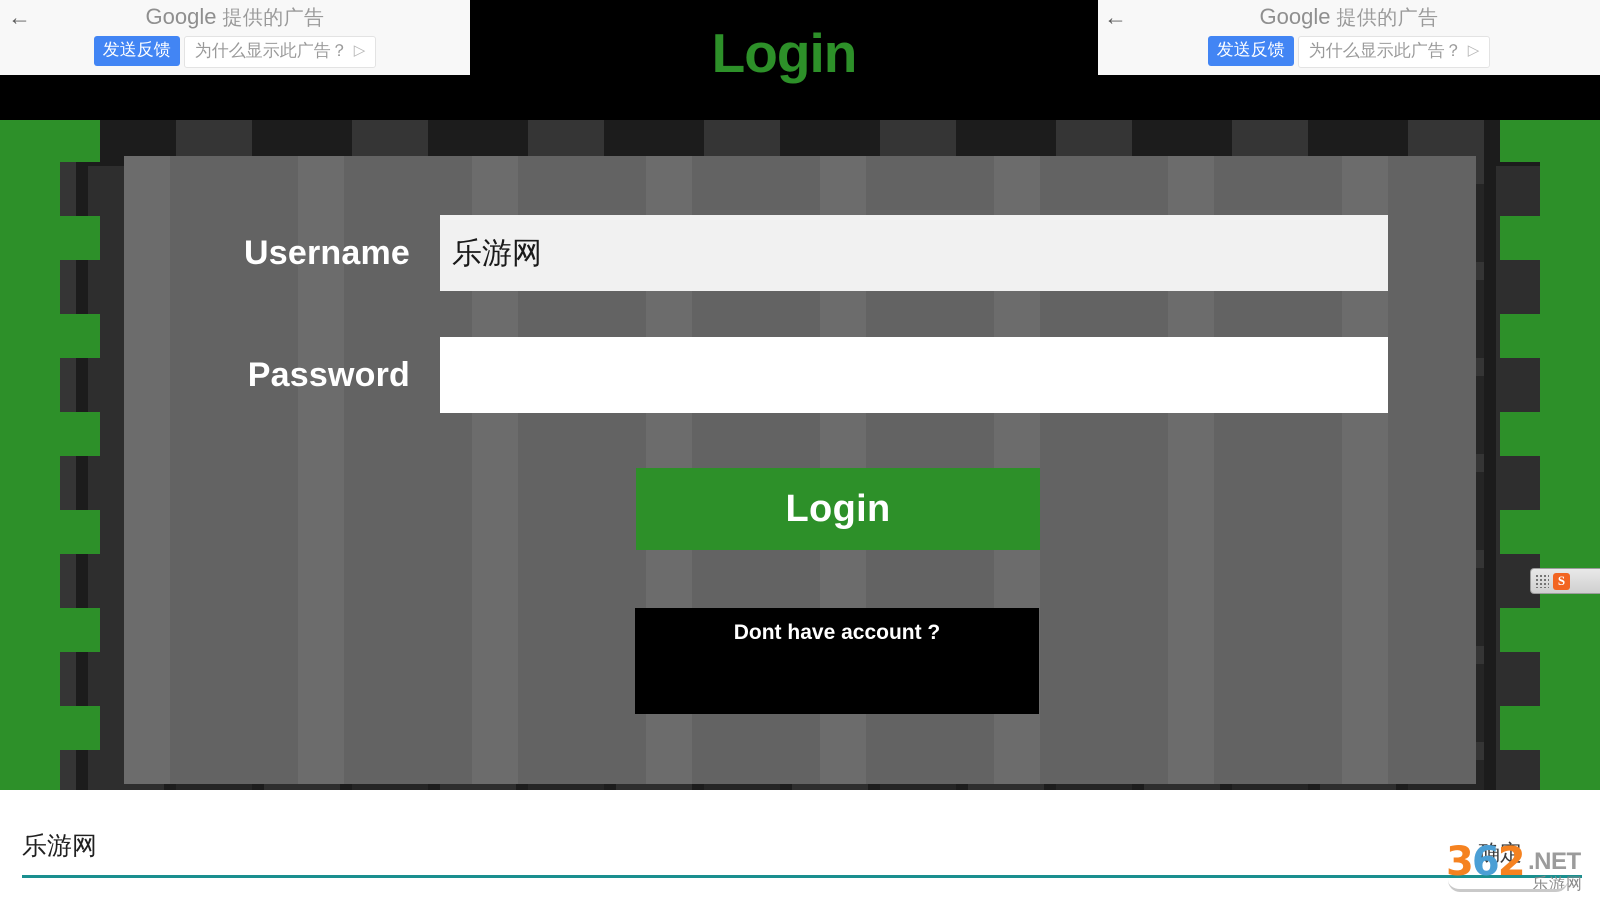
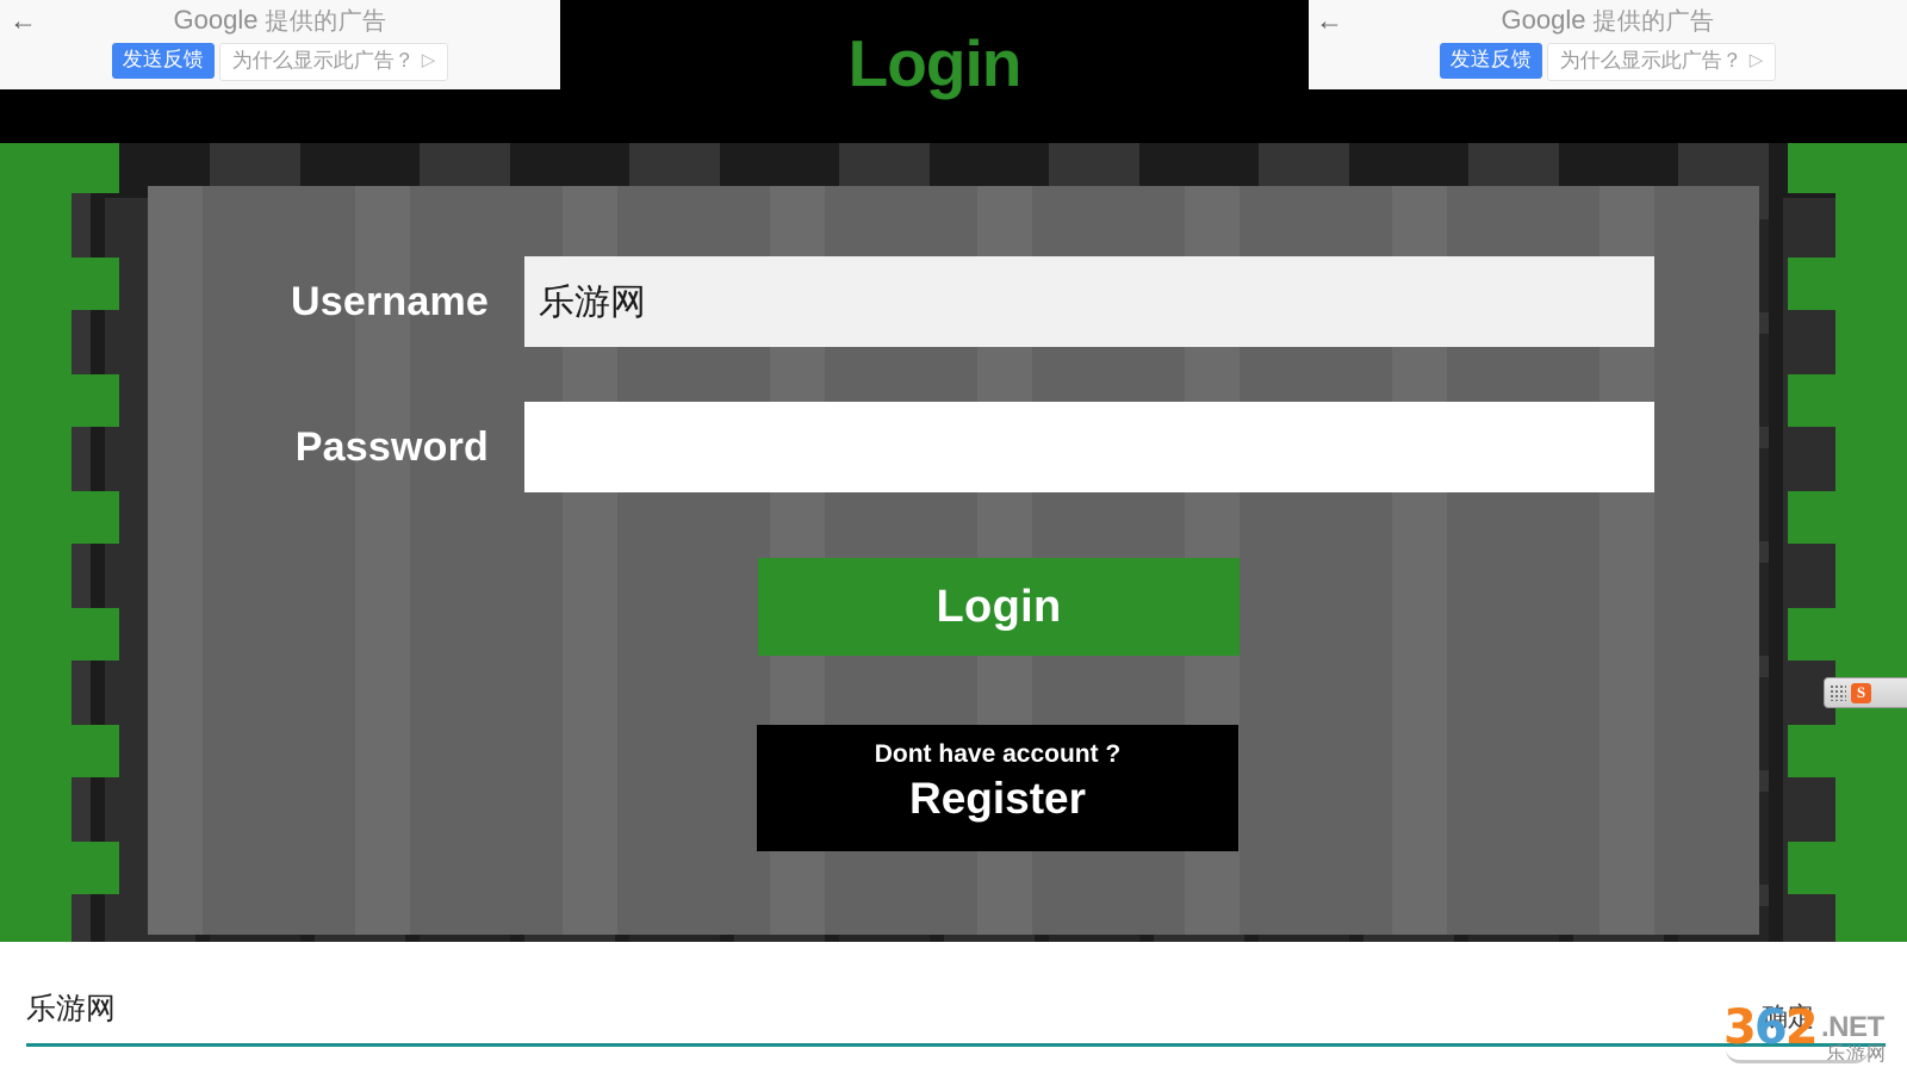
  Login
  Username
  乐游网
  Password
  Login
  Dont have account ?
+ Register
  ←
  Google 提供的广告
  发送反馈
  为什么显示此广告？
  ▷
  ←
  Google 提供的广告
  发送反馈
  为什么显示此广告？
  ▷
  S
  乐游网
  确定
  362
  .NET
  乐游网
